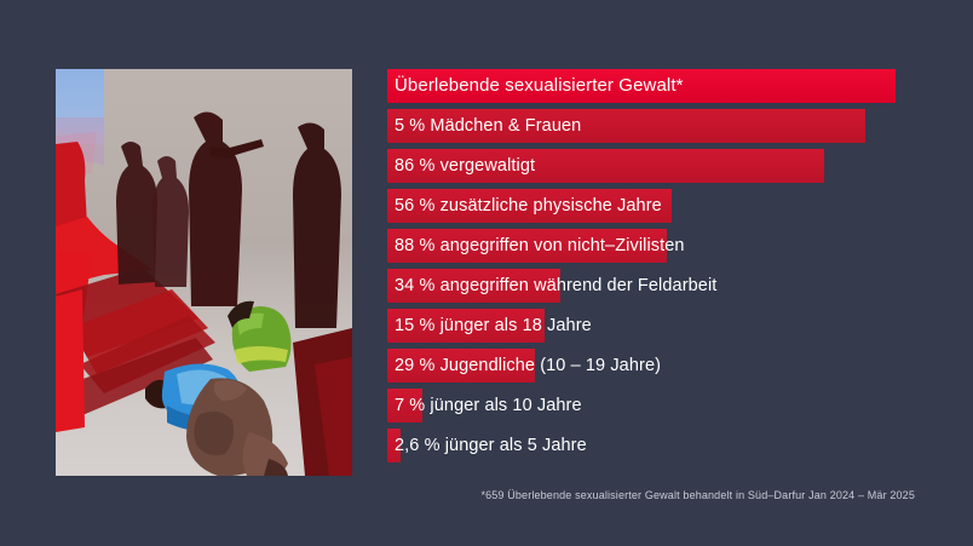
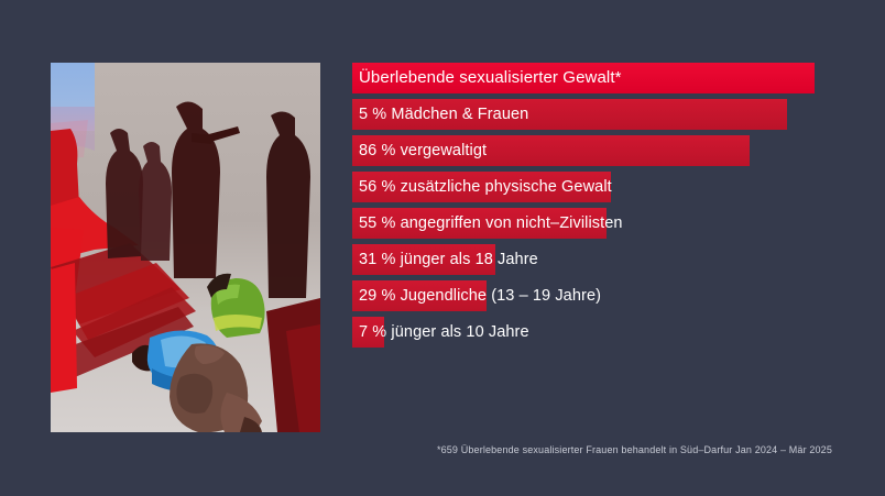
  Überlebende sexualisierter Gewalt*
  5 % Mädchen & Frauen
  86 % vergewaltigt
- 56 % zusätzliche physische Jahre
+ 56 % zusätzliche physische Gewalt
- 88 % angegriffen von nicht–Zivilisten
+ 55 % angegriffen von nicht–Zivilisten
- 34 % angegriffen während der Feldarbeit
- 15 % jünger als 18 Jahre
+ 31 % jünger als 18 Jahre
- 29 % Jugendliche (10 – 19 Jahre)
+ 29 % Jugendliche (13 – 19 Jahre)
  7 % jünger als 10 Jahre
- 2,6 % jünger als 5 Jahre
- *659 Überlebende sexualisierter Gewalt behandelt in Süd–Darfur Jan 2024 – Mär 2025
+ *659 Überlebende sexualisierter Frauen behandelt in Süd–Darfur Jan 2024 – Mär 2025
